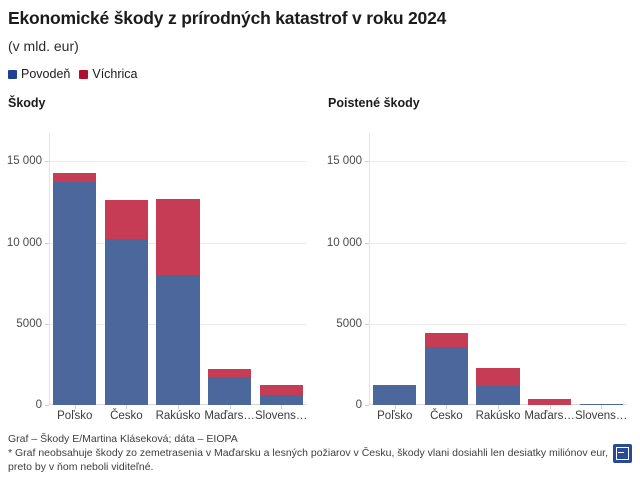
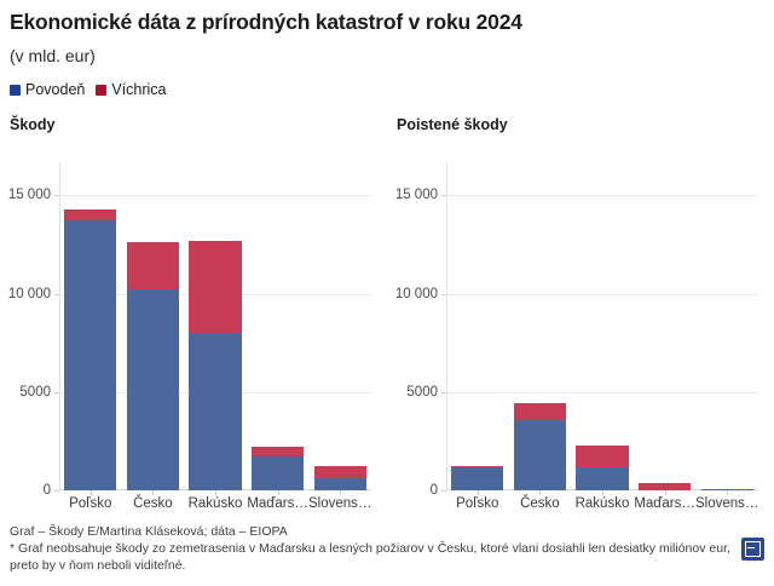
- Ekonomické škody z prírodných katastrof v roku 2024
+ Ekonomické dáta z prírodných katastrof v roku 2024
  (v mld. eur)
  Povodeň
  Víchrica
  Škody
  0
  5000
  10 000
  15 000
  Poľsko
  Česko
  Rakúsko
  Maďars…
  Slovens…
  Poistené škody
  0
  5000
  10 000
  15 000
  Poľsko
  Česko
  Rakúsko
  Maďars…
  Slovens…
  Graf – Škody E/Martina Kláseková; dáta – EIOPA
- * Graf neobsahuje škody zo zemetrasenia v Maďarsku a lesných požiarov v Česku, škody vlani dosiahli len desiatky miliónov eur, preto by v ňom neboli viditeľné.
+ * Graf neobsahuje škody zo zemetrasenia v Maďarsku a lesných požiarov v Česku, ktoré vlani dosiahli len desiatky miliónov eur, preto by v ňom neboli viditeľné.
